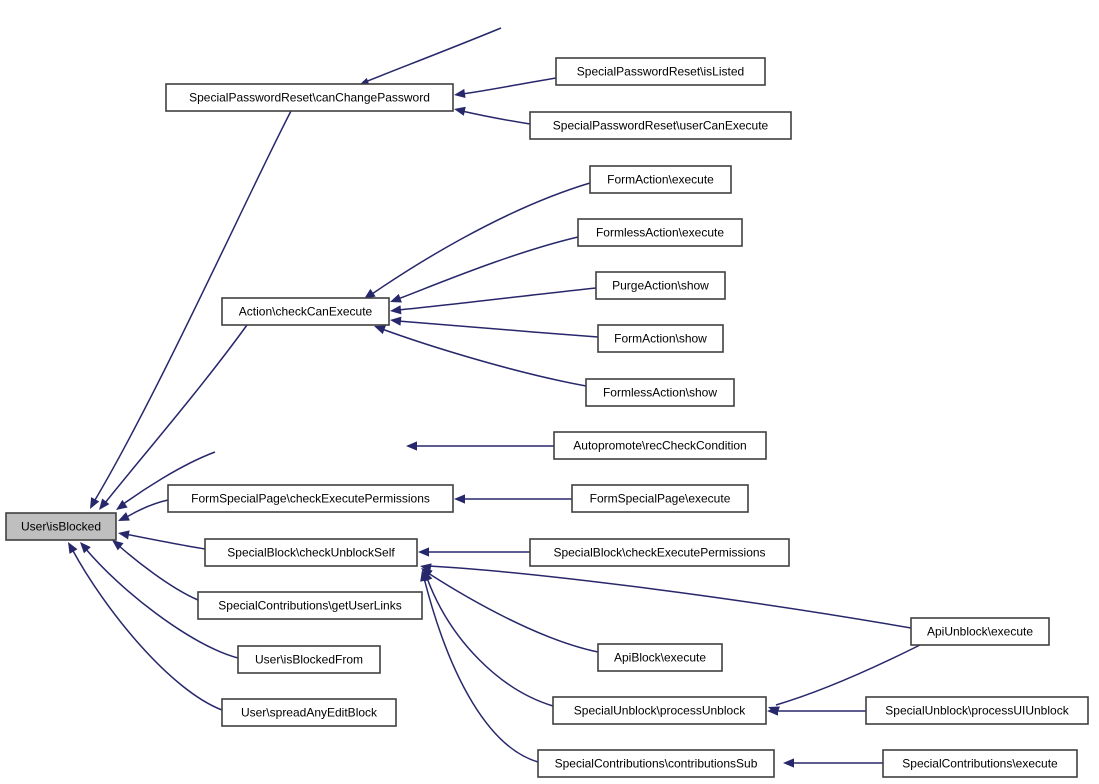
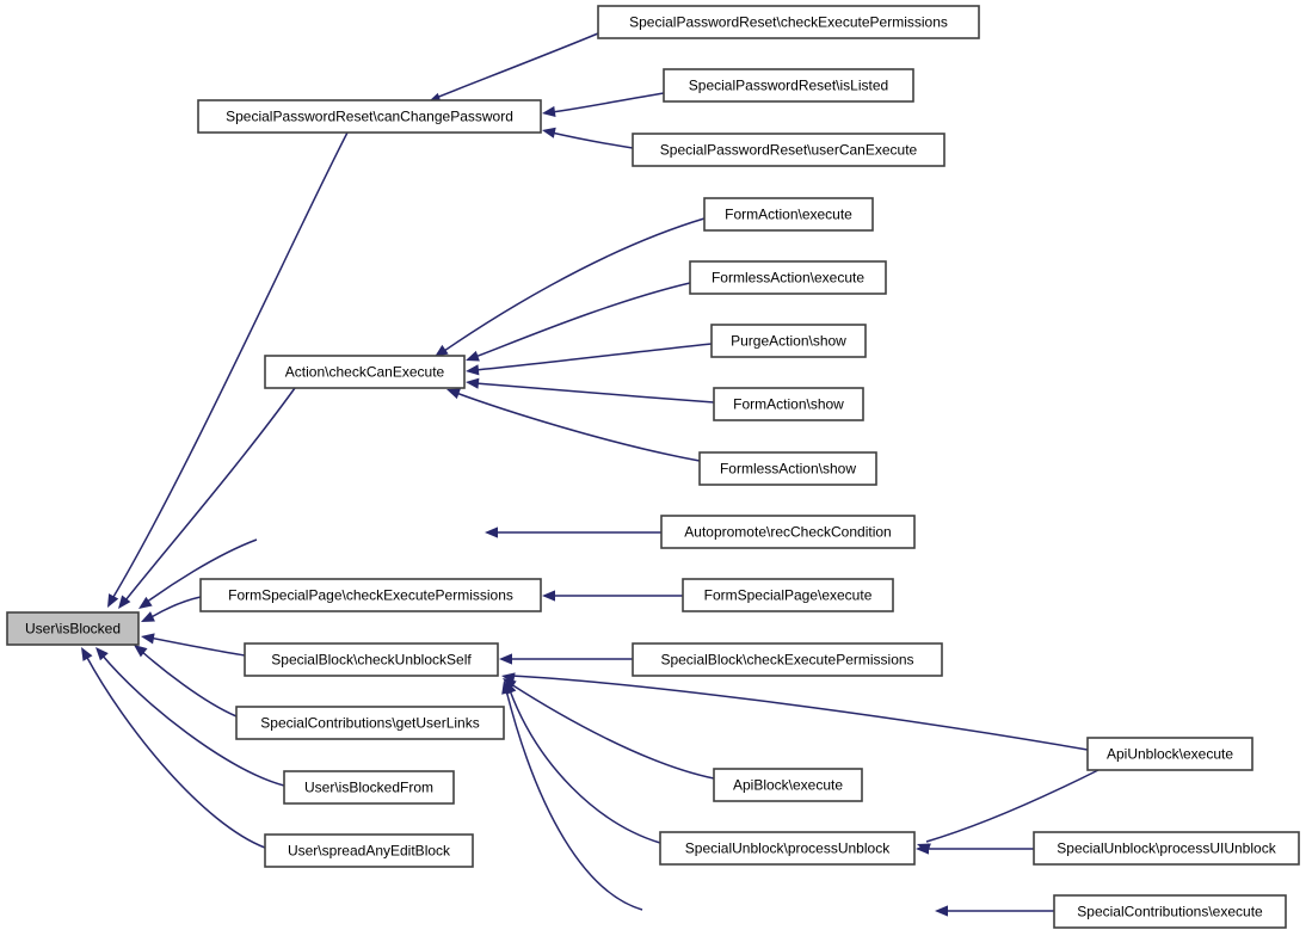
  User\isBlocked
  SpecialPasswordReset\canChangePassword
+ SpecialPasswordReset\checkExecutePermissions
  SpecialPasswordReset\isListed
  SpecialPasswordReset\userCanExecute
  Action\checkCanExecute
  FormAction\execute
  FormlessAction\execute
  PurgeAction\show
  FormAction\show
  FormlessAction\show
  Autopromote\recCheckCondition
  FormSpecialPage\checkExecutePermissions
  FormSpecialPage\execute
  SpecialBlock\checkUnblockSelf
  SpecialBlock\checkExecutePermissions
  SpecialContributions\getUserLinks
  ApiBlock\execute
  ApiUnblock\execute
  User\isBlockedFrom
  SpecialUnblock\processUnblock
  SpecialUnblock\processUIUnblock
  User\spreadAnyEditBlock
- SpecialContributions\contributionsSub
  SpecialContributions\execute
